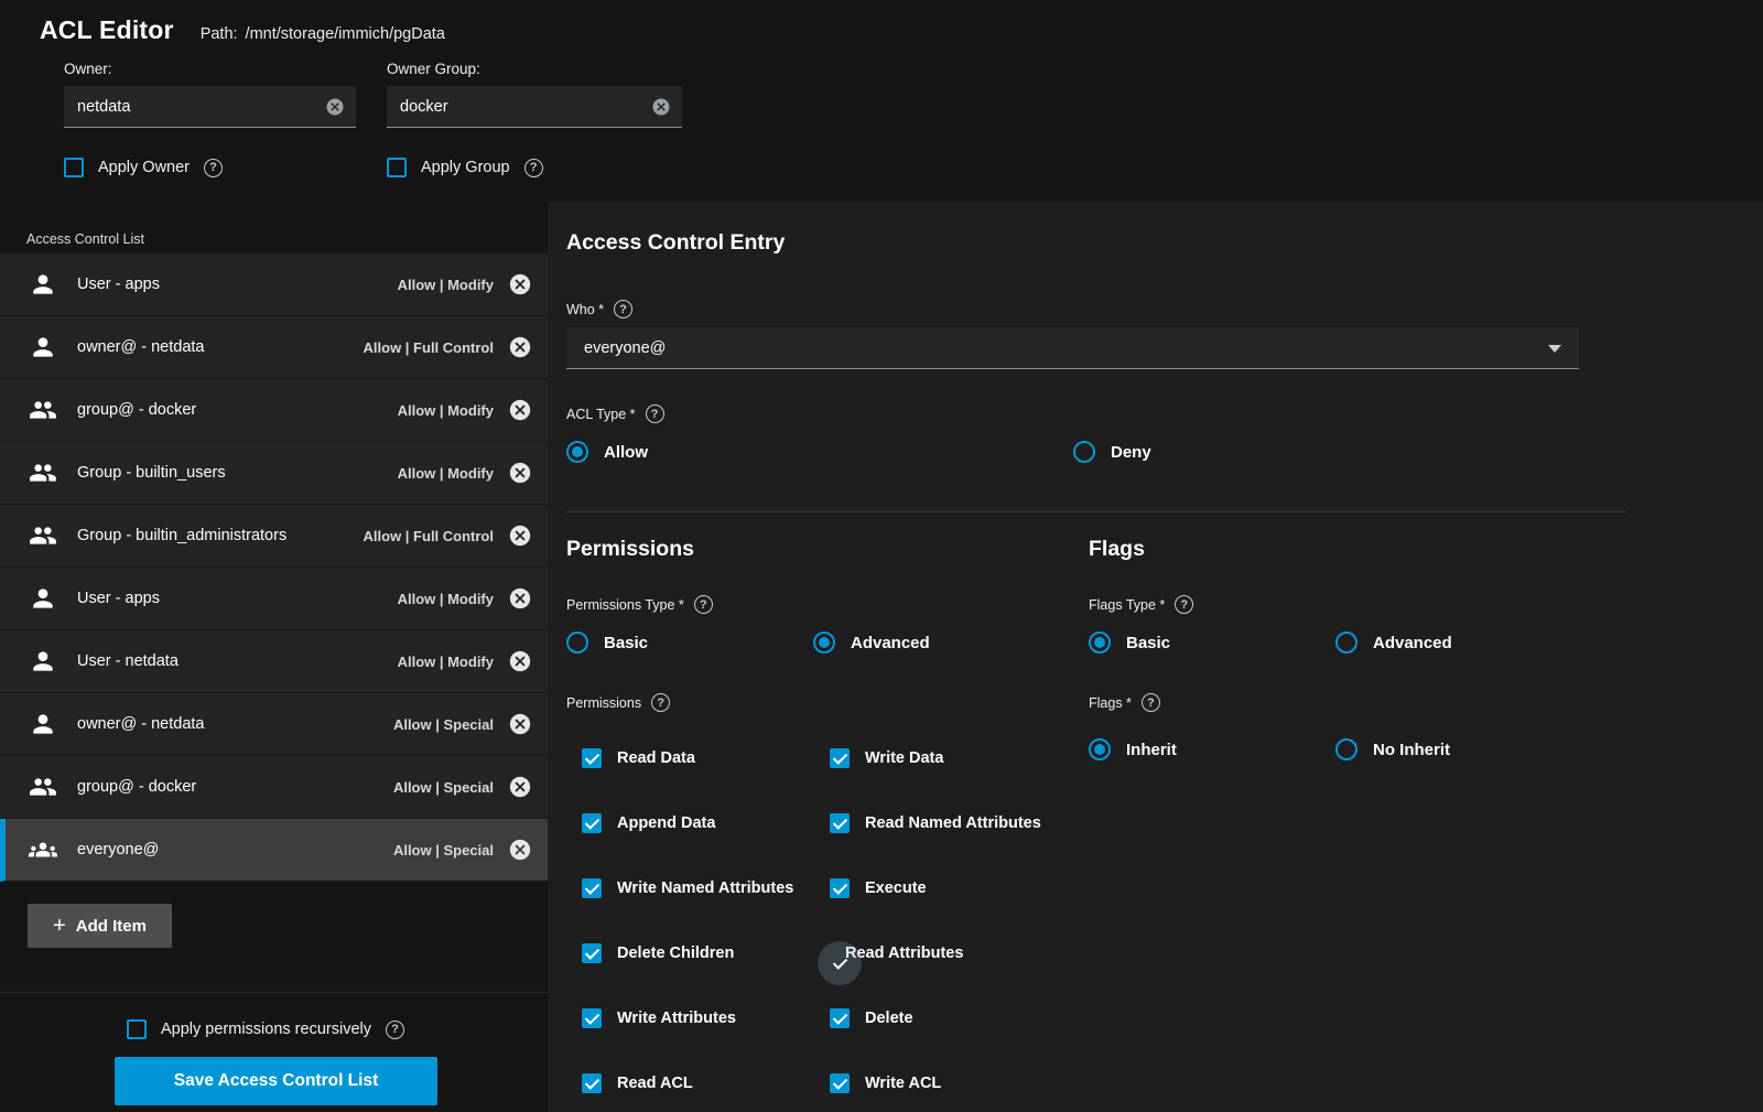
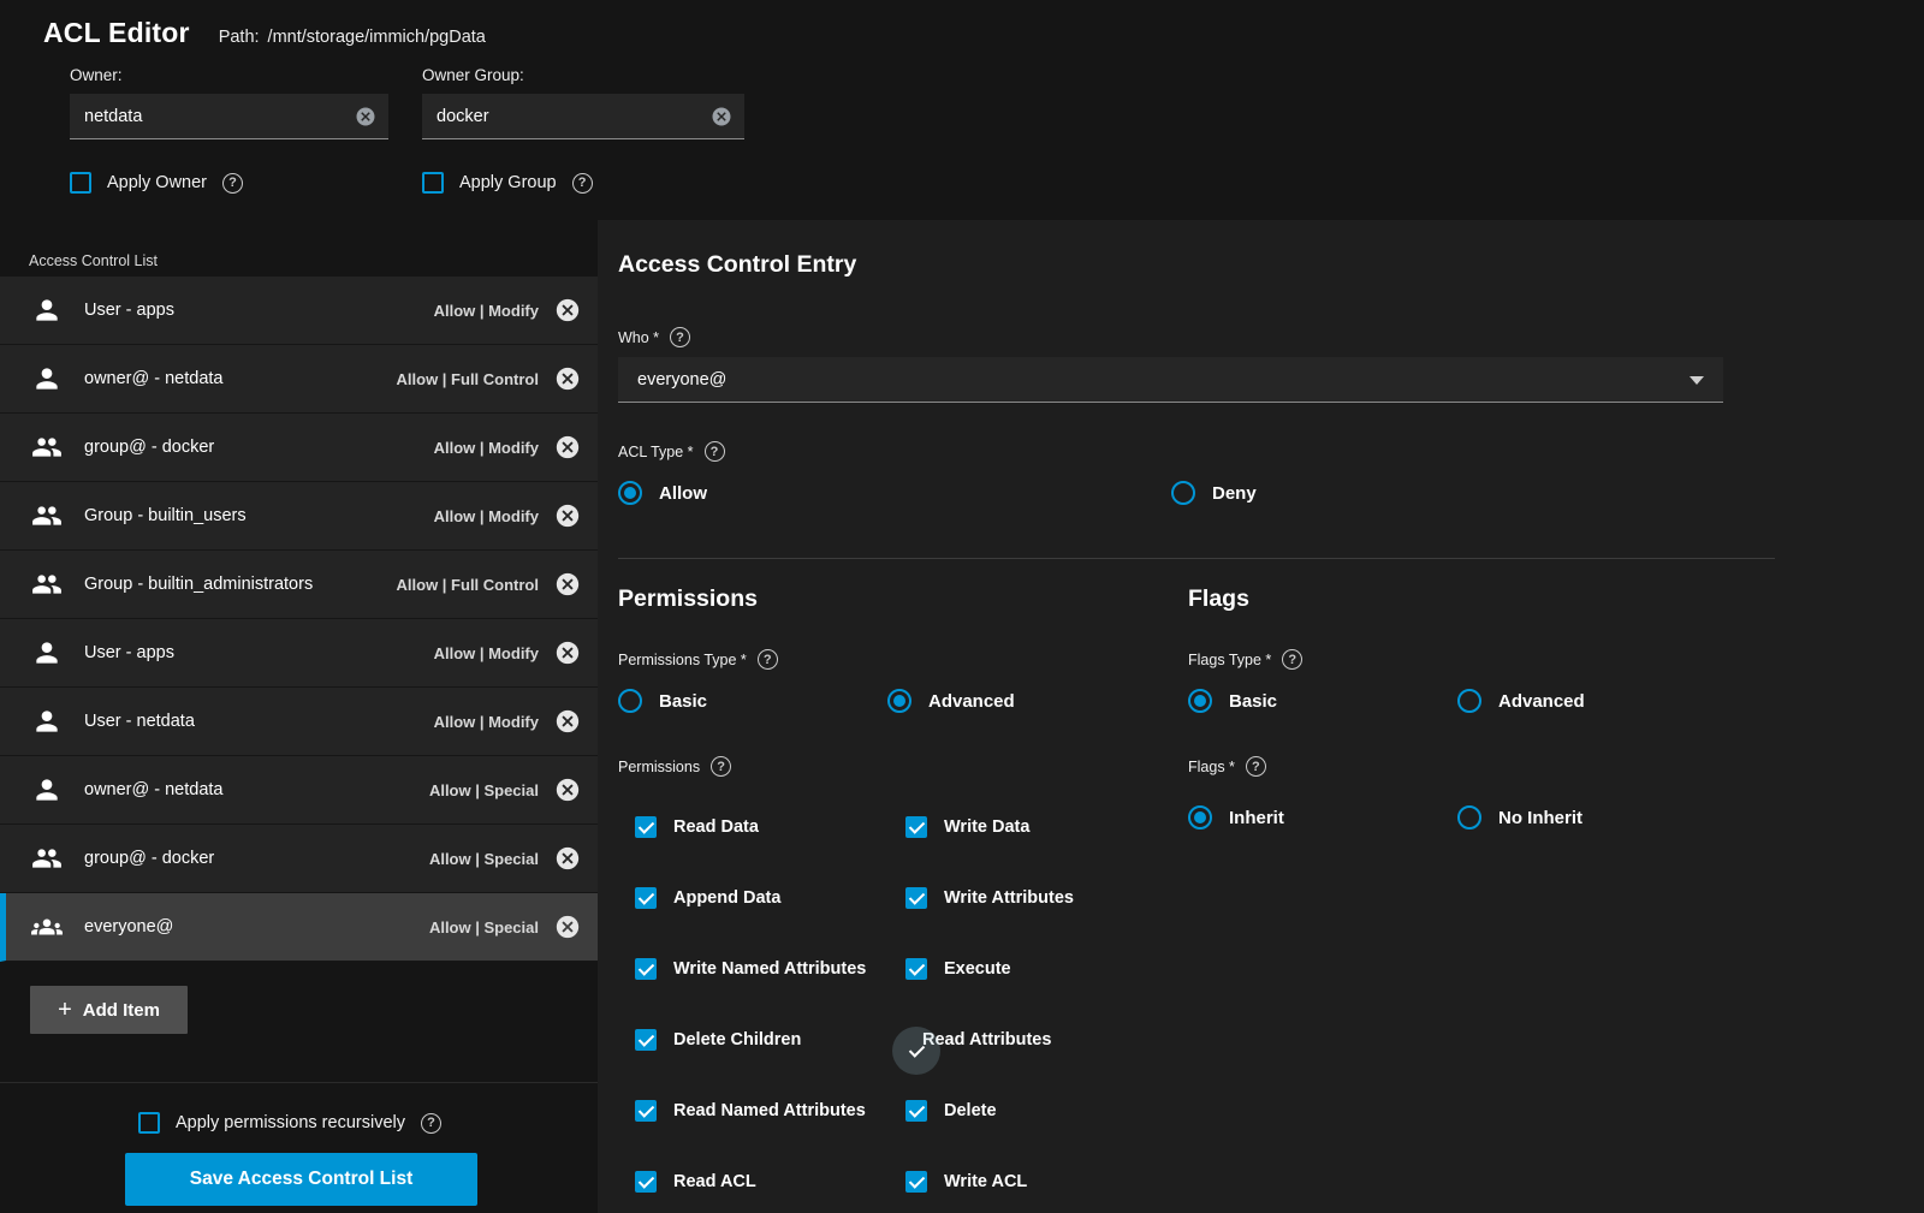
  ACL Editor
  Path:
  /mnt/storage/immich/pgData
  Owner:
  netdata
  Apply Owner
  Owner Group:
  docker
  Apply Group
  Access Control List
  User - apps
  Allow | Modify
  owner@ - netdata
  Allow | Full Control
  group@ - docker
  Allow | Modify
  Group - builtin_users
  Allow | Modify
  Group - builtin_administrators
  Allow | Full Control
  User - apps
  Allow | Modify
  User - netdata
  Allow | Modify
  owner@ - netdata
  Allow | Special
  group@ - docker
  Allow | Special
  everyone@
  Allow | Special
  +
  Add Item
  Apply permissions recursively
  Save Access Control List
  Access Control Entry
  Who *
  everyone@
  ACL Type *
  Allow
  Deny
  Permissions
  Permissions Type *
  Basic
  Advanced
  Permissions
  Read Data
  Write Data
  Append Data
- Read Named Attributes
+ Write Attributes
  Write Named Attributes
  Execute
  Delete Children
  Read Attributes
- Write Attributes
+ Read Named Attributes
  Delete
  Read ACL
  Write ACL
  Flags
  Flags Type *
  Basic
  Advanced
  Flags *
  Inherit
  No Inherit
